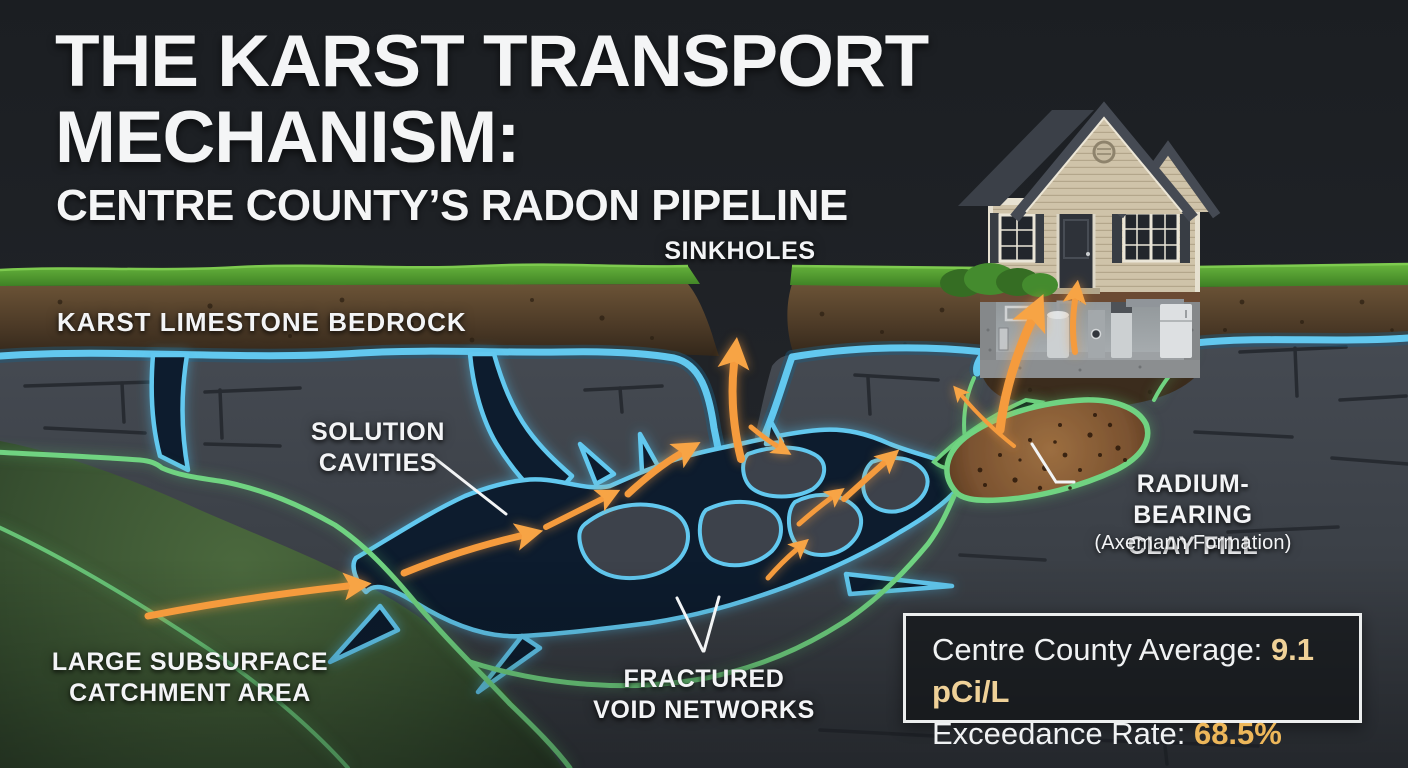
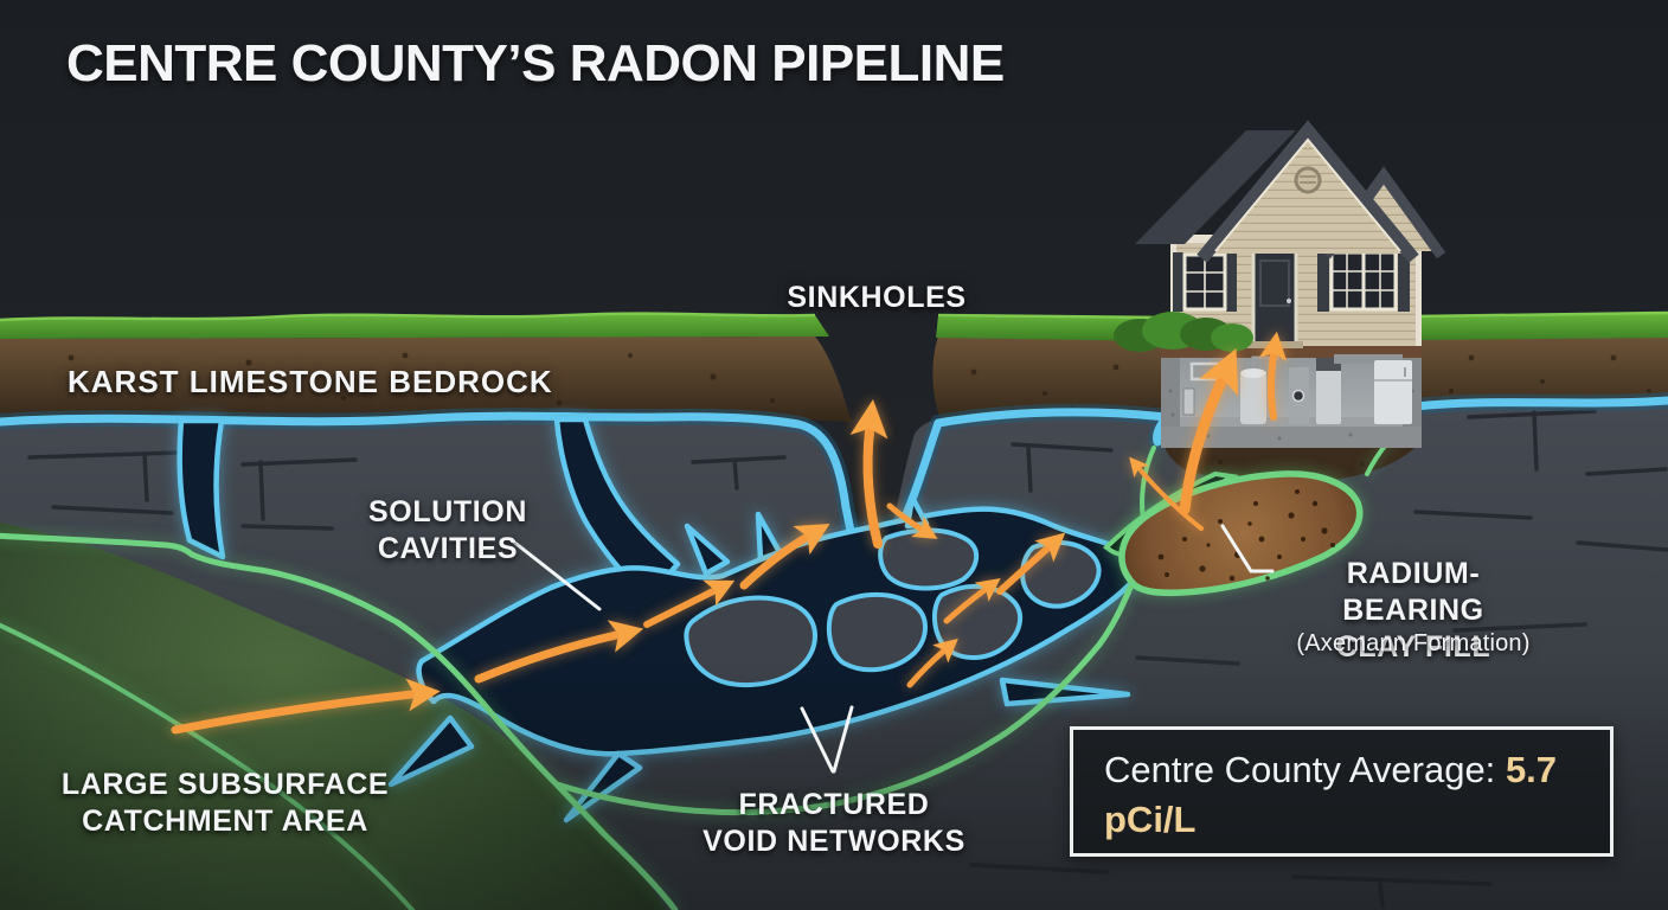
- THE KARST TRANSPORT MECHANISM:
  CENTRE COUNTY’S RADON PIPELINE
  SINKHOLES
  KARST LIMESTONE BEDROCK
  SOLUTION
  CAVITIES
  RADIUM-BEARING
  CLAY FILL
  (Axemann Formation)
  LARGE SUBSURFACE
  CATCHMENT AREA
  FRACTURED
  VOID NETWORKS
- Centre County Average: 9.1 pCi/L
+ Centre County Average: 5.7 pCi/L
- Exceedance Rate: 68.5%
